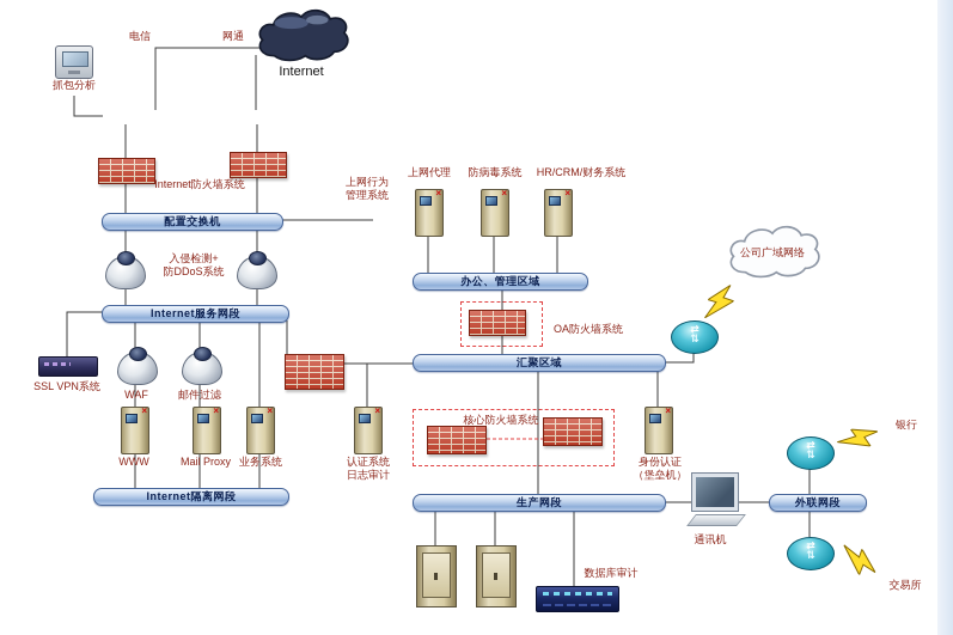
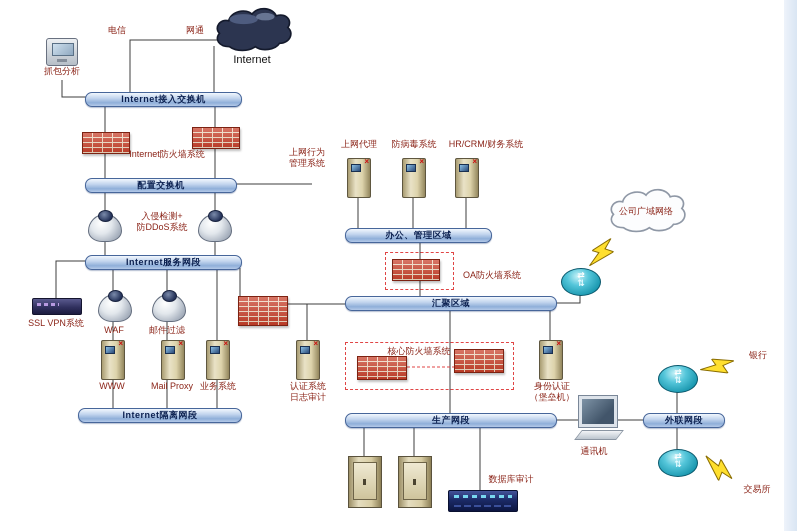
+ Internet接入交换机
  配置交换机
  办公、管理区域
  Internet服务网段
  Internet隔离网段
  汇聚区域
  生产网段
  外联网段
  抓包分析
  电信
  网通
  Internet
  Internet防火墙系统
  上网行为
  管理系统
  上网代理
  防病毒系统
  HR/CRM/财务系统
  入侵检测+
  防DDoS系统
  SSL VPN系统
  WAF
  邮件过滤
  WWW
  Mail Proxy
  业务系统
  认证系统
  日志审计
  OA防火墙系统
  公司广域网络
  核心防火墙系统
  身份认证
  （堡垒机）
  通讯机
  银行
  交易所
  数据库审计
